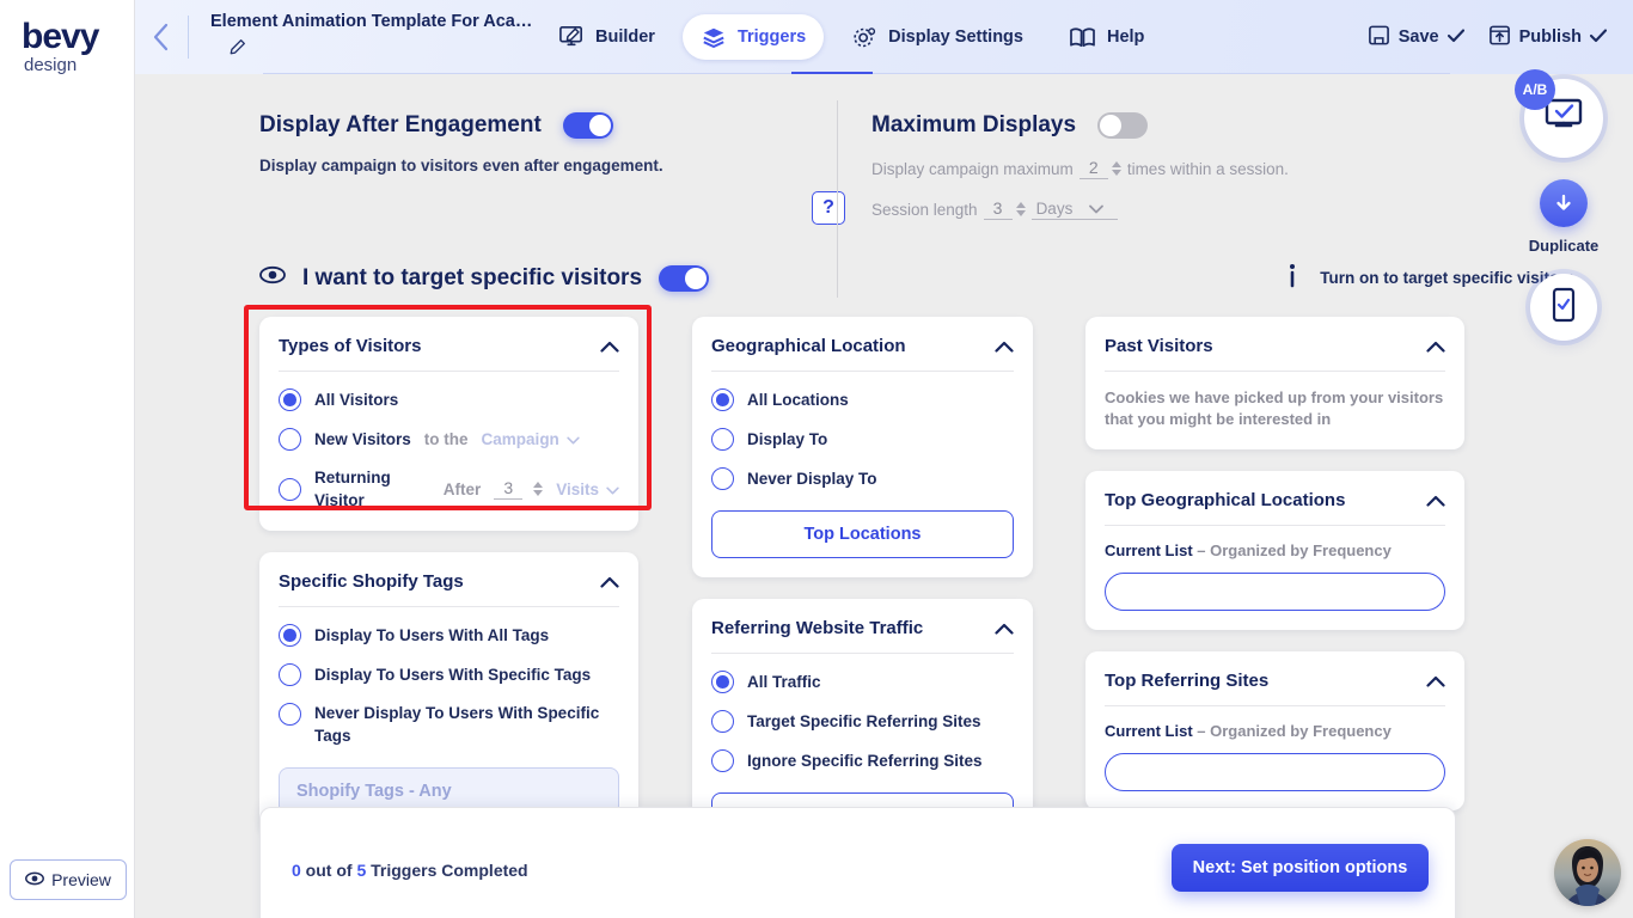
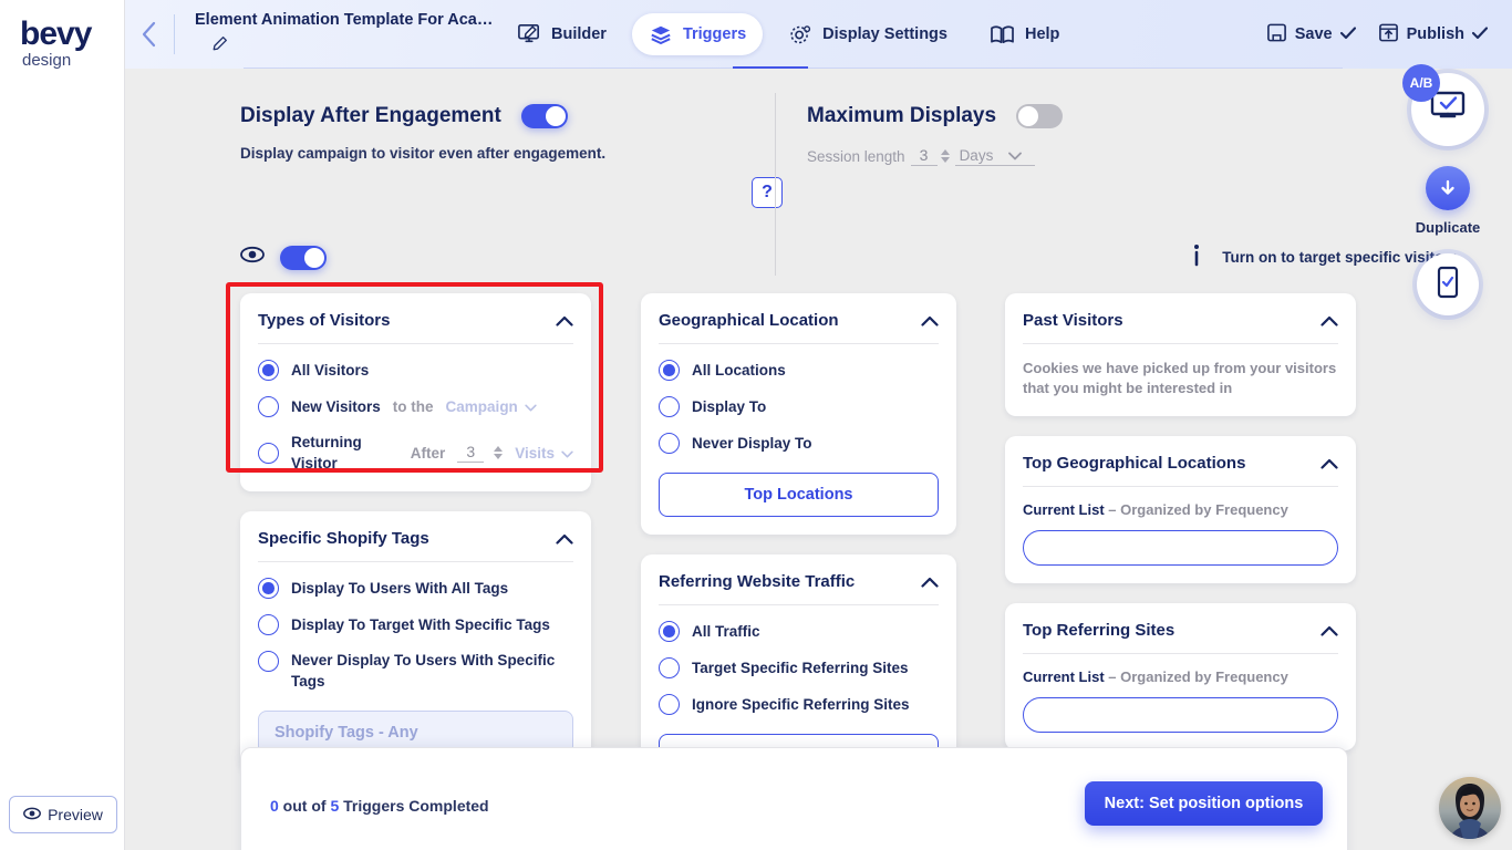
  bevy
  design
  Preview
  Element Animation Template For Acade
  Builder
  Triggers
  Display Settings
  Help
  Save
  Publish
  Display After Engagement
- Display campaign to visitors even after engagement.
+ Display campaign to visitor even after engagement.
  ?
  Maximum Displays
- Display campaign maximum
- 2
- times within a session.
  Session length
  3
  Days
- I want to target specific visitors
  Turn on to target specific visi
  Types of Visitors
  All Visitors
  New Visitors
  to the
  Campaign
  Returning Visitor
  After
  3
  Visits
  Specific Shopify Tags
  Display To Users With All Tags
- Display To Users With Specific Tags
+ Display To Target With Specific Tags
  Never Display To Users With Specific Tags
  Shopify Tags - Any
  Geographical Location
  All Locations
  Display To
  Never Display To
  Top Locations
  Referring Website Traffic
  All Traffic
  Target Specific Referring Sites
  Ignore Specific Referring Sites
  Past Visitors
  Cookies we have picked up from your visitors that you might be interested in
  Top Geographical Locations
  Current List – Organized by Frequency
  Top Referring Sites
  Current List – Organized by Frequency
  0 out of 5 Triggers Completed
  Next: Set position options
  A/B
  Duplicate
